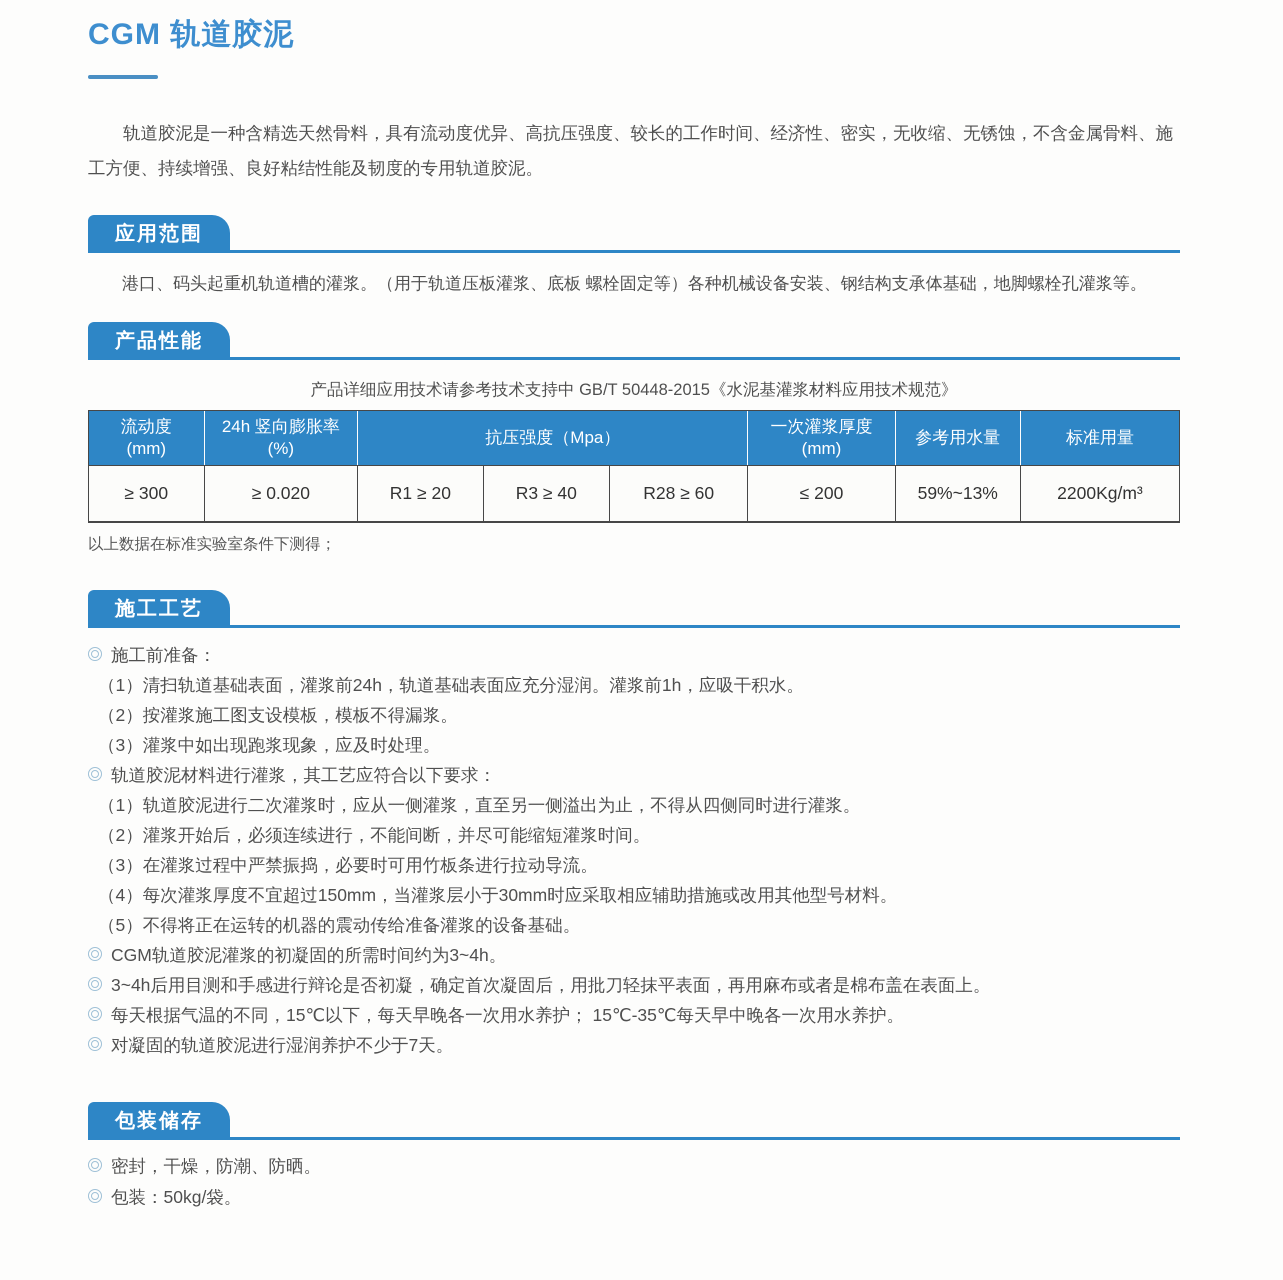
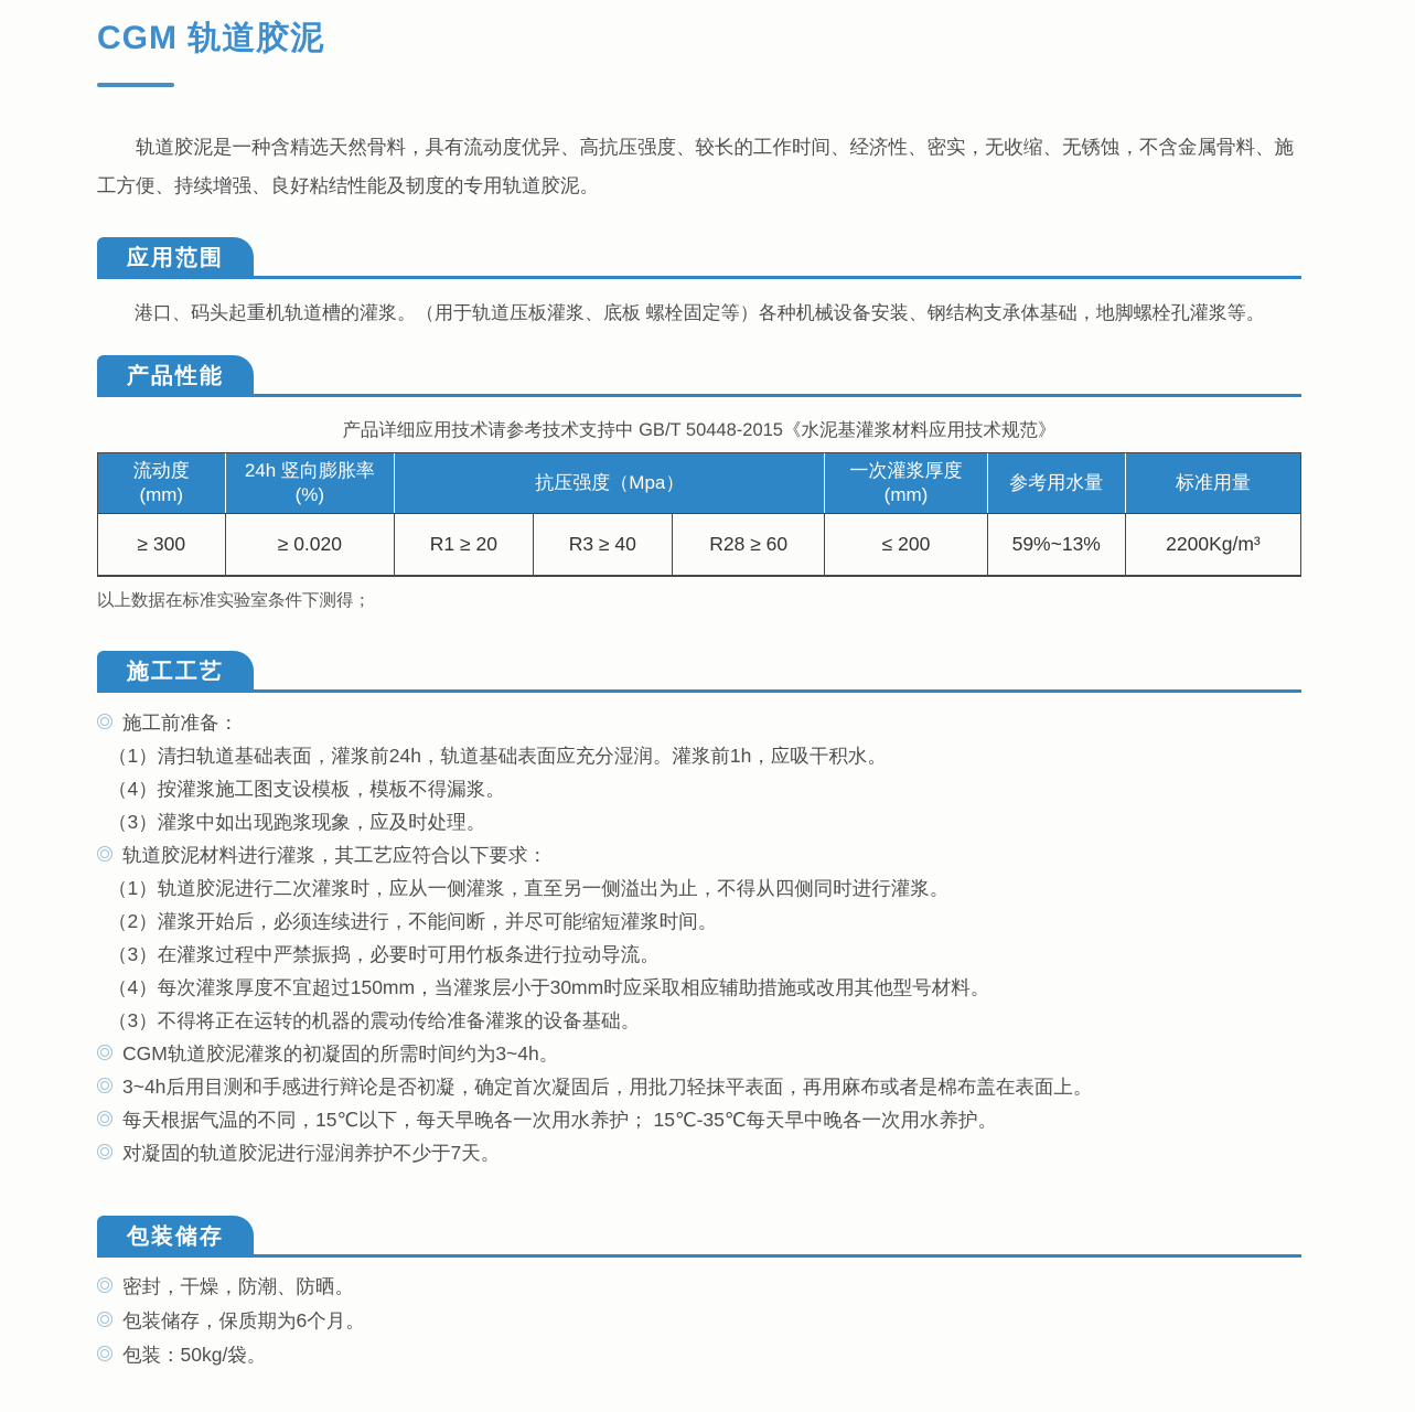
  CGM 轨道胶泥
  轨道胶泥是一种含精选天然骨料，具有流动度优异、高抗压强度、较长的工作时间、经济性、密实，无收缩、无锈蚀，不含金属骨料、施工方便、持续增强、良好粘结性能及韧度的专用轨道胶泥。
  应用范围
  港口、码头起重机轨道槽的灌浆。（用于轨道压板灌浆、底板 螺栓固定等）各种机械设备安装、钢结构支承体基础，地脚螺栓孔灌浆等。
  产品性能
  产品详细应用技术请参考技术支持中 GB/T 50448-2015《水泥基灌浆材料应用技术规范》
  流动度 (mm)	24h 竖向膨胀率 (%)	抗压强度（Mpa）	一次灌浆厚度 (mm)	参考用水量	标准用量
  ≥ 300	≥ 0.020	R1 ≥ 20	R3 ≥ 40	R28 ≥ 60	≤ 200	59%~13%	2200Kg/m³
  以上数据在标准实验室条件下测得；
  施工工艺
  施工前准备：
  （1）清扫轨道基础表面，灌浆前24h，轨道基础表面应充分湿润。灌浆前1h，应吸干积水。
- （2）按灌浆施工图支设模板，模板不得漏浆。
+ （4）按灌浆施工图支设模板，模板不得漏浆。
  （3）灌浆中如出现跑浆现象，应及时处理。
  轨道胶泥材料进行灌浆，其工艺应符合以下要求：
  （1）轨道胶泥进行二次灌浆时，应从一侧灌浆，直至另一侧溢出为止，不得从四侧同时进行灌浆。
  （2）灌浆开始后，必须连续进行，不能间断，并尽可能缩短灌浆时间。
  （3）在灌浆过程中严禁振捣，必要时可用竹板条进行拉动导流。
  （4）每次灌浆厚度不宜超过150mm，当灌浆层小于30mm时应采取相应辅助措施或改用其他型号材料。
- （5）不得将正在运转的机器的震动传给准备灌浆的设备基础。
+ （3）不得将正在运转的机器的震动传给准备灌浆的设备基础。
  CGM轨道胶泥灌浆的初凝固的所需时间约为3~4h。
  3~4h后用目测和手感进行辩论是否初凝，确定首次凝固后，用批刀轻抹平表面，再用麻布或者是棉布盖在表面上。
  每天根据气温的不同，15℃以下，每天早晚各一次用水养护； 15℃-35℃每天早中晚各一次用水养护。
  对凝固的轨道胶泥进行湿润养护不少于7天。
  包装储存
  密封，干燥，防潮、防晒。
+ 包装储存，保质期为6个月。
  包装：50kg/袋。
